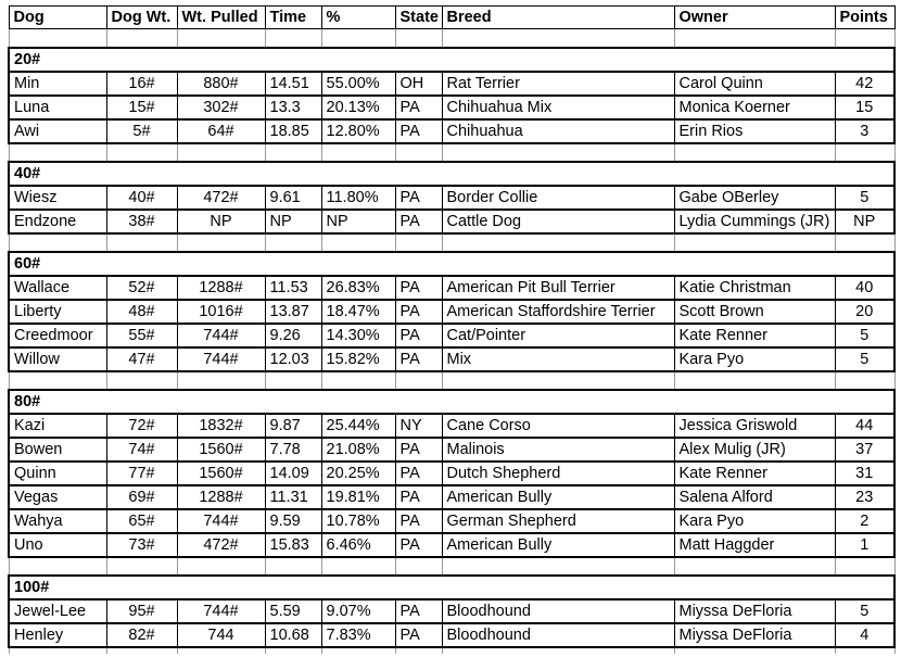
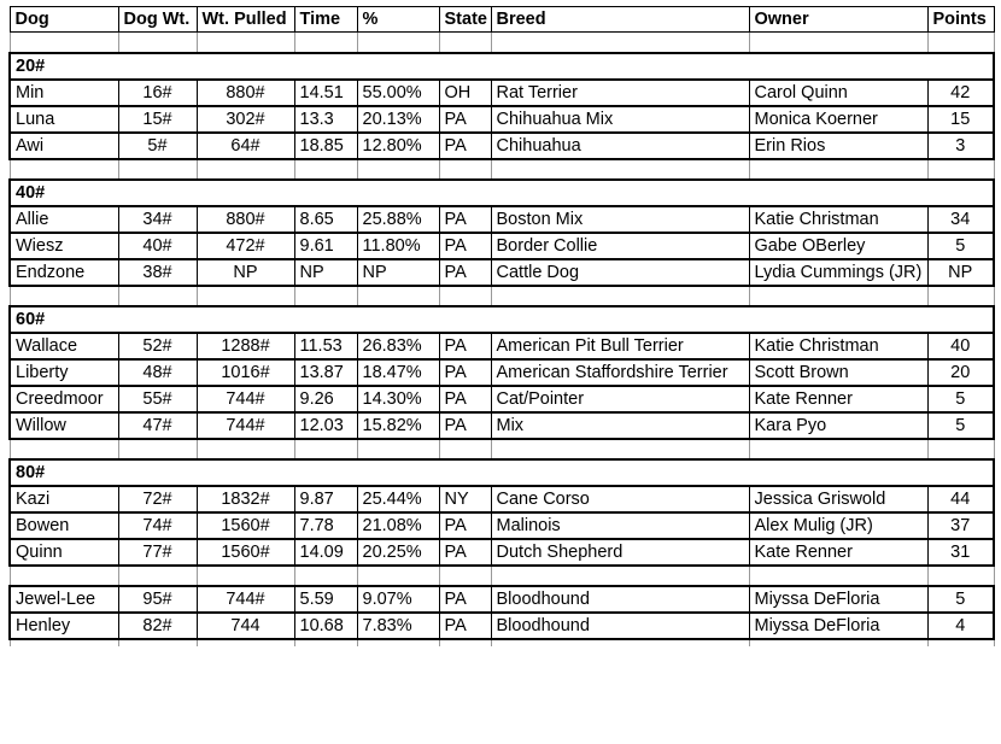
  Dog	Dog Wt.	Wt. Pulled	Time	%	State	Breed	Owner	Points
  20#
  Min	16#	880#	14.51	55.00%	OH	Rat Terrier	Carol Quinn	42
  Luna	15#	302#	13.3	20.13%	PA	Chihuahua Mix	Monica Koerner	15
  Awi	5#	64#	18.85	12.80%	PA	Chihuahua	Erin Rios	3
  40#
+ Allie	34#	880#	8.65	25.88%	PA	Boston Mix	Katie Christman	34
  Wiesz	40#	472#	9.61	11.80%	PA	Border Collie	Gabe OBerley	5
  Endzone	38#	NP	NP	NP	PA	Cattle Dog	Lydia Cummings (JR)	NP
  60#
  Wallace	52#	1288#	11.53	26.83%	PA	American Pit Bull Terrier	Katie Christman	40
  Liberty	48#	1016#	13.87	18.47%	PA	American Staffordshire Terrier	Scott Brown	20
  Creedmoor	55#	744#	9.26	14.30%	PA	Cat/Pointer	Kate Renner	5
  Willow	47#	744#	12.03	15.82%	PA	Mix	Kara Pyo	5
  80#
  Kazi	72#	1832#	9.87	25.44%	NY	Cane Corso	Jessica Griswold	44
  Bowen	74#	1560#	7.78	21.08%	PA	Malinois	Alex Mulig (JR)	37
  Quinn	77#	1560#	14.09	20.25%	PA	Dutch Shepherd	Kate Renner	31
- Vegas	69#	1288#	11.31	19.81%	PA	American Bully	Salena Alford	23
- Wahya	65#	744#	9.59	10.78%	PA	German Shepherd	Kara Pyo	2
- Uno	73#	472#	15.83	6.46%	PA	American Bully	Matt Haggder	1
- 100#
  Jewel-Lee	95#	744#	5.59	9.07%	PA	Bloodhound	Miyssa DeFloria	5
  Henley	82#	744	10.68	7.83%	PA	Bloodhound	Miyssa DeFloria	4
